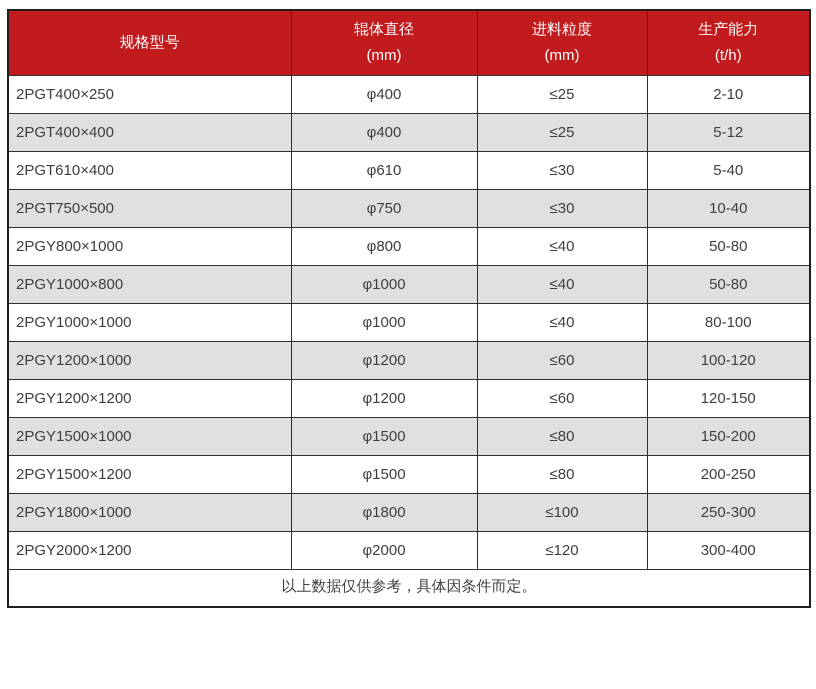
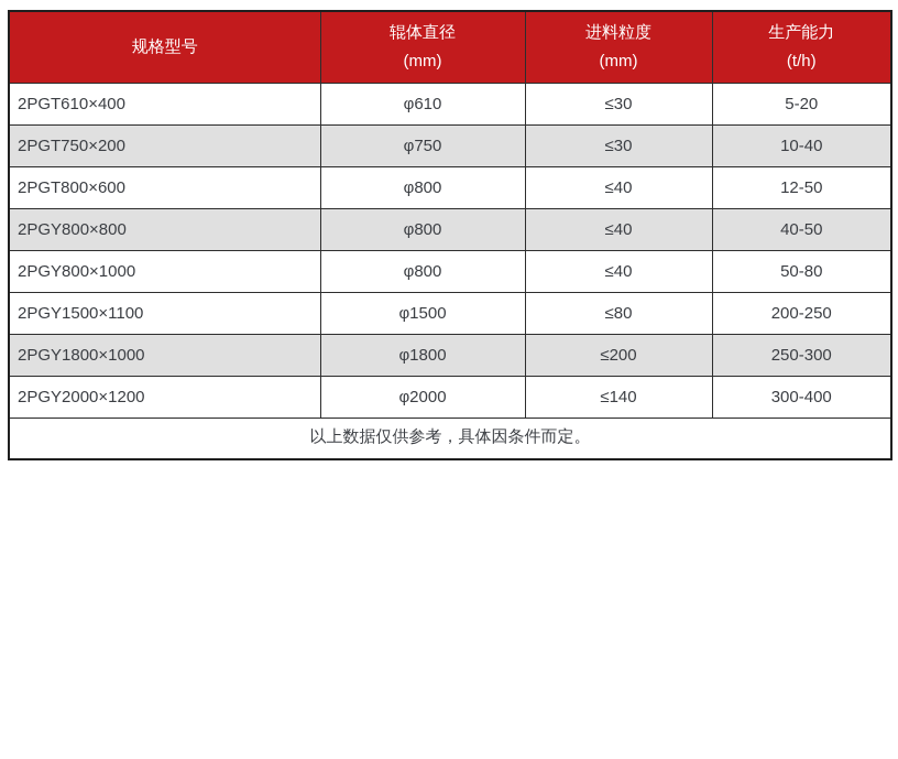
  规格型号	辊体直径 (mm)	进料粒度 (mm)	生产能力 (t/h)
- 2PGT400×250	φ400	≤25	2-10
- 2PGT400×400	φ400	≤25	5-12
- 2PGT610×400	φ610	≤30	5-40
+ 2PGT610×400	φ610	≤30	5-20
- 2PGT750×500	φ750	≤30	10-40
+ 2PGT750×200	φ750	≤30	10-40
+ 2PGT800×600	φ800	≤40	12-50
+ 2PGY800×800	φ800	≤40	40-50
  2PGY800×1000	φ800	≤40	50-80
- 2PGY1000×800	φ1000	≤40	50-80
- 2PGY1000×1000	φ1000	≤40	80-100
- 2PGY1200×1000	φ1200	≤60	100-120
- 2PGY1200×1200	φ1200	≤60	120-150
- 2PGY1500×1000	φ1500	≤80	150-200
- 2PGY1500×1200	φ1500	≤80	200-250
+ 2PGY1500×1100	φ1500	≤80	200-250
- 2PGY1800×1000	φ1800	≤100	250-300
+ 2PGY1800×1000	φ1800	≤200	250-300
- 2PGY2000×1200	φ2000	≤120	300-400
+ 2PGY2000×1200	φ2000	≤140	300-400
  以上数据仅供参考，具体因条件而定。
